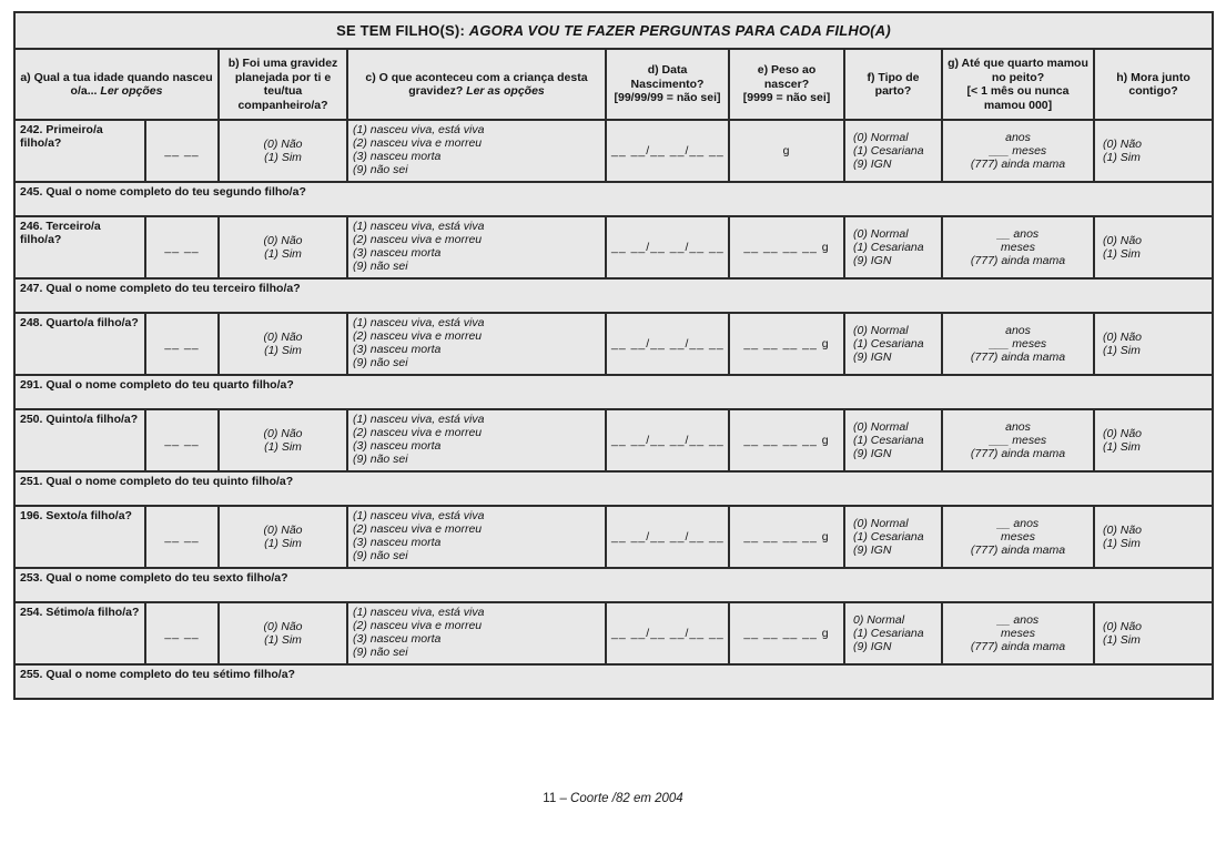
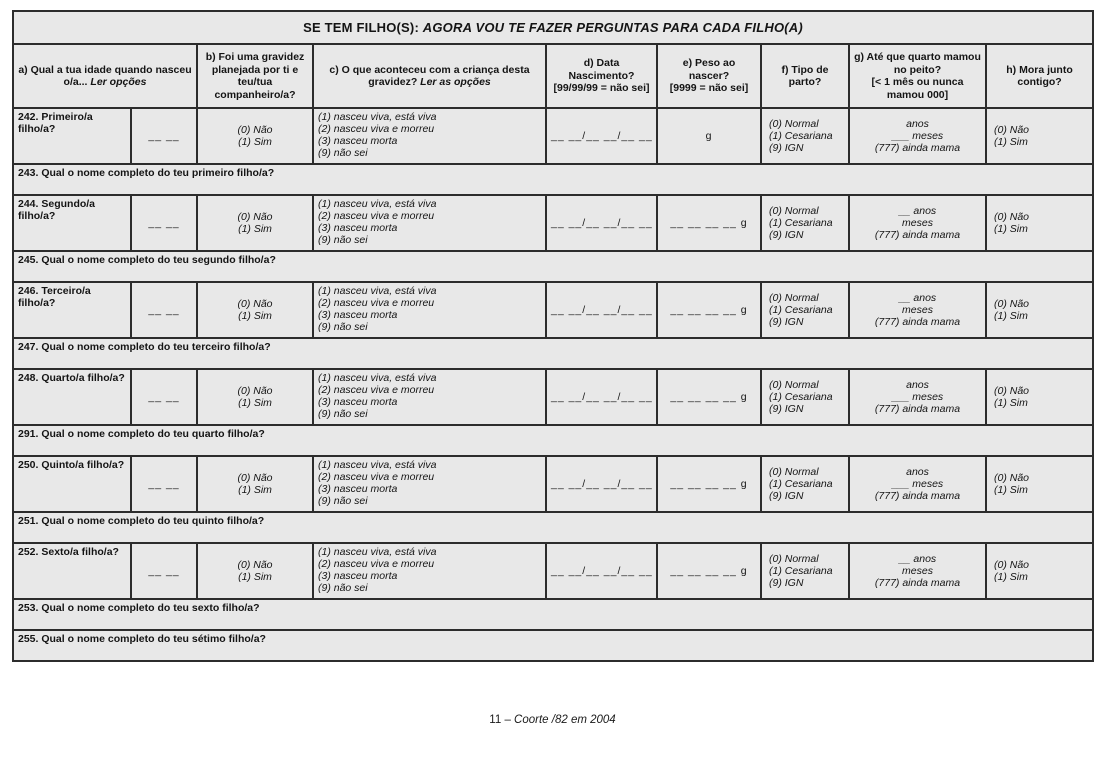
  SE TEM FILHO(S): AGORA VOU TE FAZER PERGUNTAS PARA CADA FILHO(A)
  a) Qual a tua idade quando nasceu o/a... Ler opções	b) Foi uma gravidez planejada por ti e teu/tua companheiro/a?	c) O que aconteceu com a criança desta gravidez? Ler as opções	d) Data Nascimento? [99/99/99 = não sei]	e) Peso ao nascer? [9999 = não sei]	f) Tipo de parto?	g) Até que quarto mamou no peito? [< 1 mês ou nunca mamou 000]	h) Mora junto contigo?
  242. Primeiro/a filho/a?	__ __	(0) Não(1) Sim	(1) nasceu viva, está viva(2) nasceu viva e morreu(3) nasceu morta(9) não sei	__ __/__ __/__ __	g	(0) Normal(1) Cesariana(9) IGN	anos___ meses(777) ainda mama	(0) Não(1) Sim
+ 243. Qual o nome completo do teu primeiro filho/a?
+ 244. Segundo/a filho/a?	__ __	(0) Não(1) Sim	(1) nasceu viva, está viva(2) nasceu viva e morreu(3) nasceu morta(9) não sei	__ __/__ __/__ __	__ __ __ __ g	(0) Normal(1) Cesariana(9) IGN	__ anosmeses(777) ainda mama	(0) Não(1) Sim
  245. Qual o nome completo do teu segundo filho/a?
  246. Terceiro/a filho/a?	__ __	(0) Não(1) Sim	(1) nasceu viva, está viva(2) nasceu viva e morreu(3) nasceu morta(9) não sei	__ __/__ __/__ __	__ __ __ __ g	(0) Normal(1) Cesariana(9) IGN	__ anosmeses(777) ainda mama	(0) Não(1) Sim
  247. Qual o nome completo do teu terceiro filho/a?
  248. Quarto/a filho/a?	__ __	(0) Não(1) Sim	(1) nasceu viva, está viva(2) nasceu viva e morreu(3) nasceu morta(9) não sei	__ __/__ __/__ __	__ __ __ __ g	(0) Normal(1) Cesariana(9) IGN	anos___ meses(777) ainda mama	(0) Não(1) Sim
  291. Qual o nome completo do teu quarto filho/a?
  250. Quinto/a filho/a?	__ __	(0) Não(1) Sim	(1) nasceu viva, está viva(2) nasceu viva e morreu(3) nasceu morta(9) não sei	__ __/__ __/__ __	__ __ __ __ g	(0) Normal(1) Cesariana(9) IGN	anos___ meses(777) ainda mama	(0) Não(1) Sim
  251. Qual o nome completo do teu quinto filho/a?
- 196. Sexto/a filho/a?	__ __	(0) Não(1) Sim	(1) nasceu viva, está viva(2) nasceu viva e morreu(3) nasceu morta(9) não sei	__ __/__ __/__ __	__ __ __ __ g	(0) Normal(1) Cesariana(9) IGN	__ anosmeses(777) ainda mama	(0) Não(1) Sim
+ 252. Sexto/a filho/a?	__ __	(0) Não(1) Sim	(1) nasceu viva, está viva(2) nasceu viva e morreu(3) nasceu morta(9) não sei	__ __/__ __/__ __	__ __ __ __ g	(0) Normal(1) Cesariana(9) IGN	__ anosmeses(777) ainda mama	(0) Não(1) Sim
  253. Qual o nome completo do teu sexto filho/a?
- 254. Sétimo/a filho/a?	__ __	(0) Não(1) Sim	(1) nasceu viva, está viva(2) nasceu viva e morreu(3) nasceu morta(9) não sei	__ __/__ __/__ __	__ __ __ __ g	0) Normal(1) Cesariana(9) IGN	__ anosmeses(777) ainda mama	(0) Não(1) Sim
  255. Qual o nome completo do teu sétimo filho/a?
  11 – Coorte /82 em 2004
